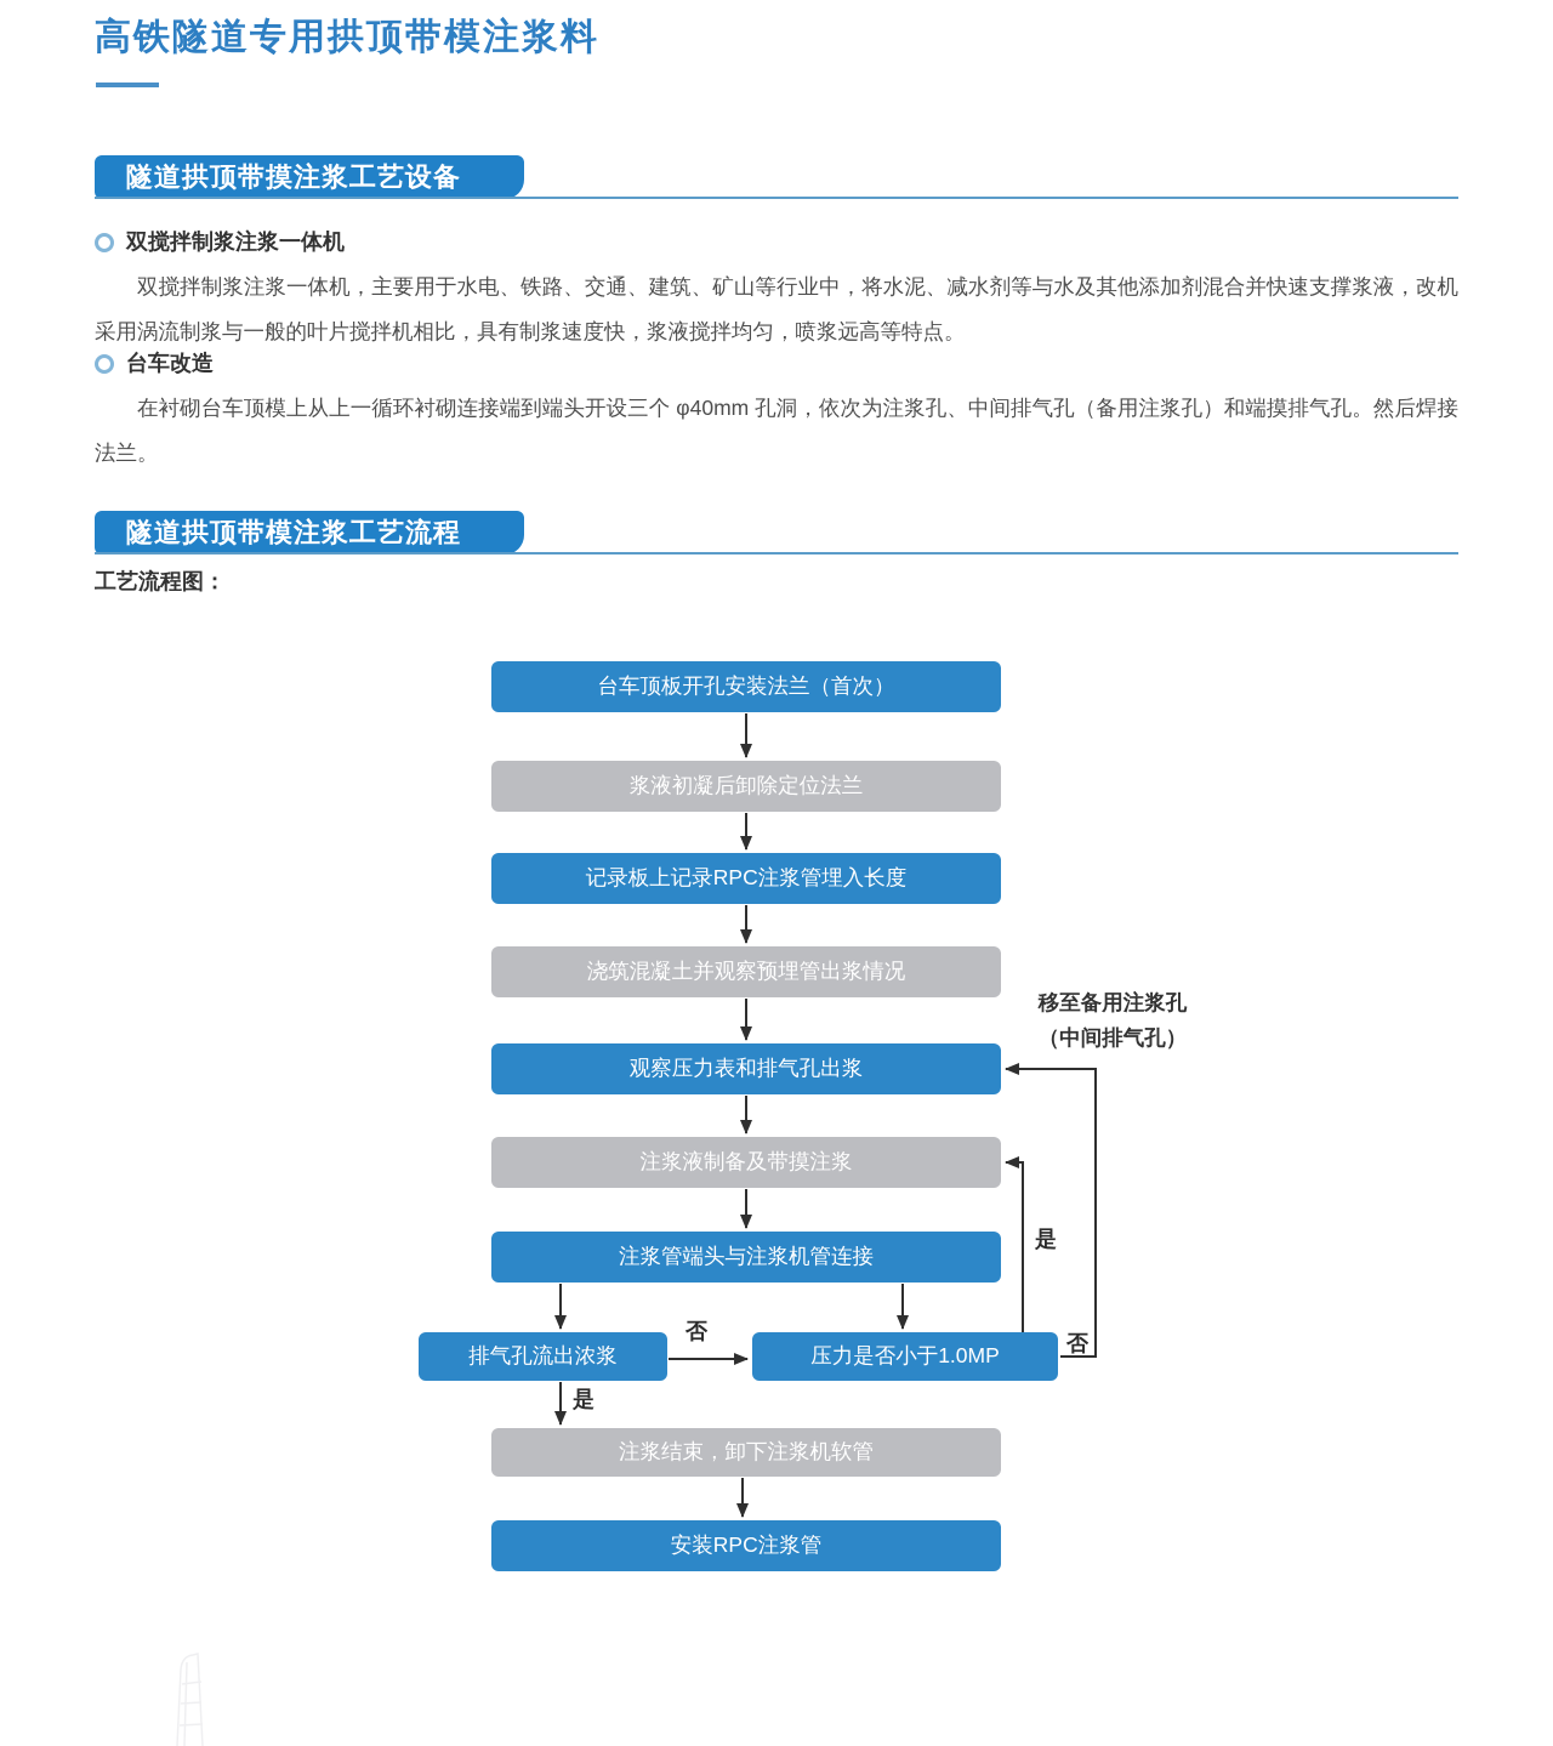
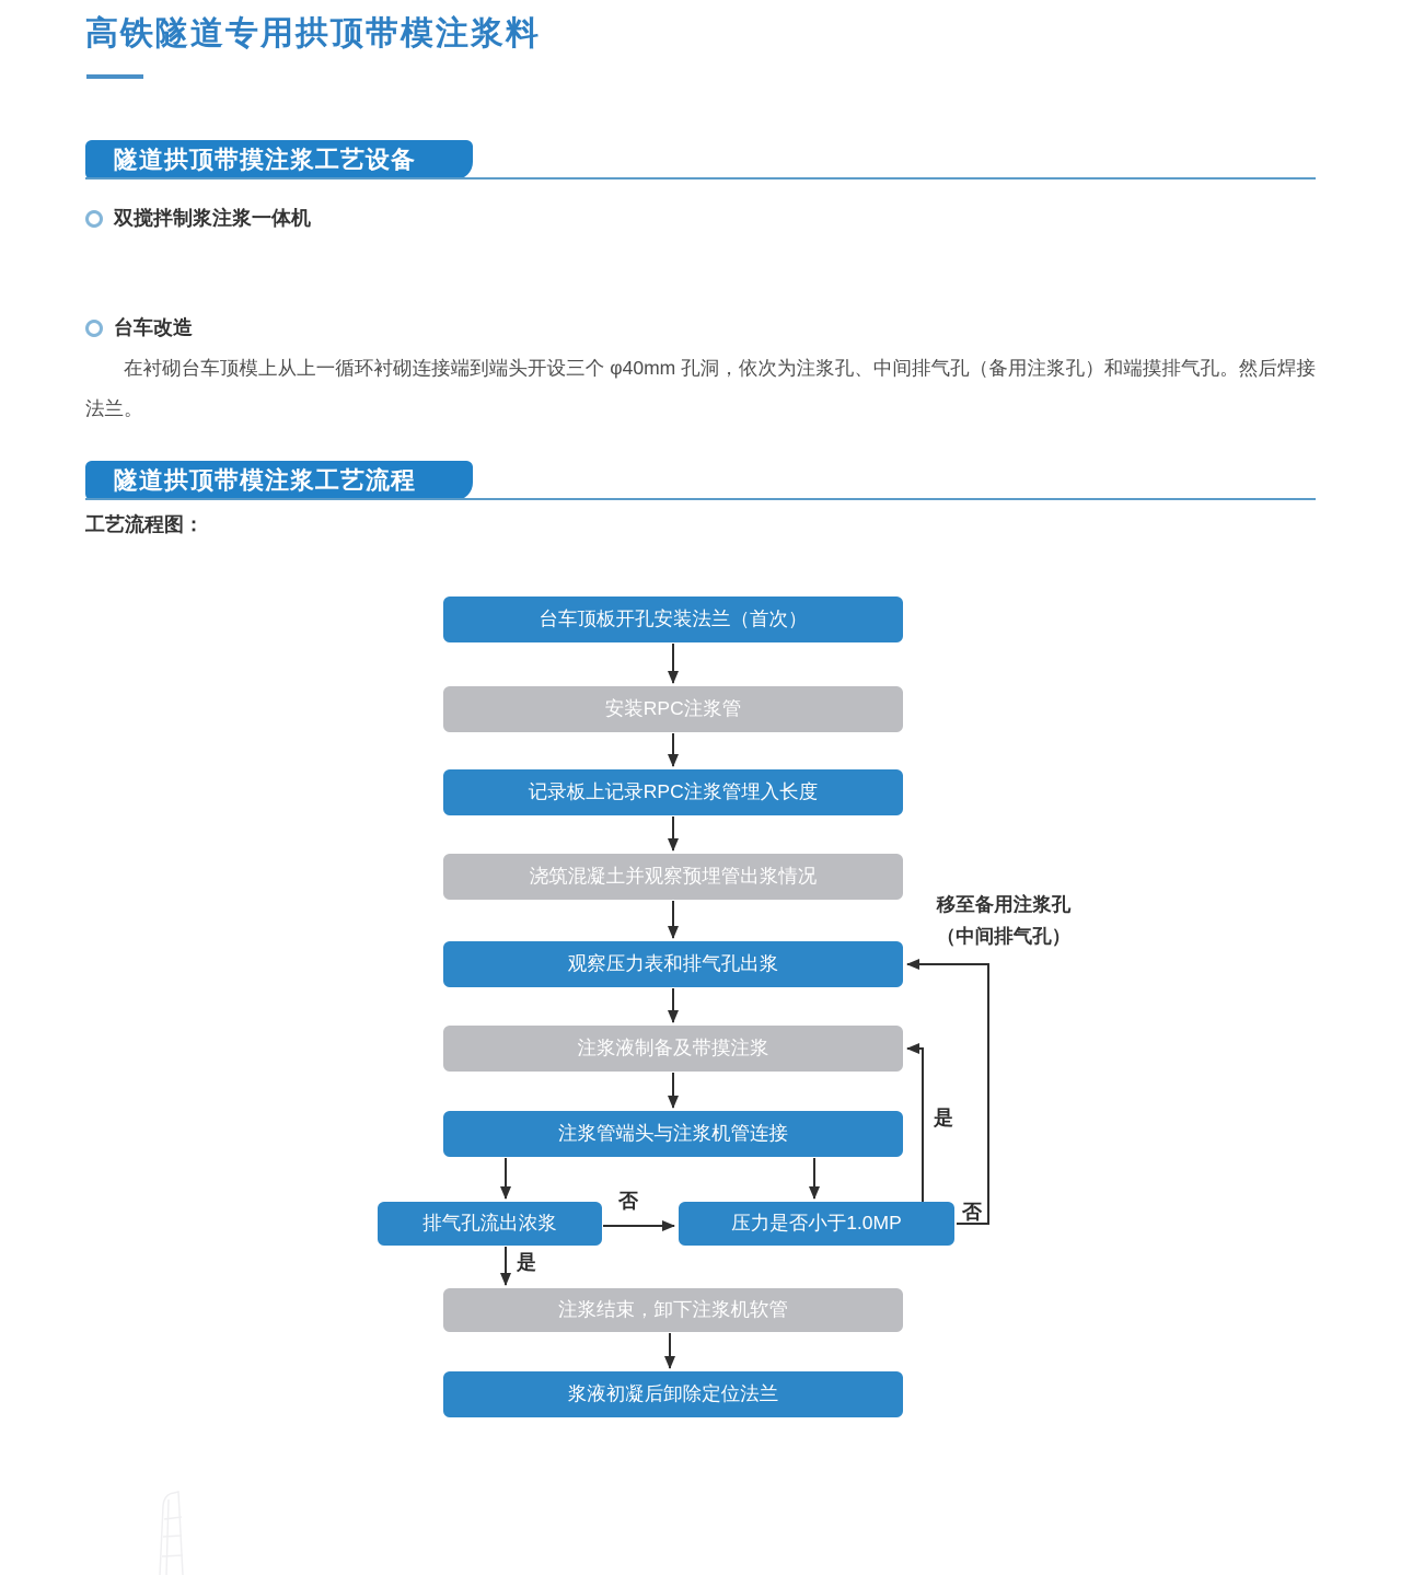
  高铁隧道专用拱顶带模注浆料
  隧道拱顶带摸注浆工艺设备
  双搅拌制浆注浆一体机
- 双搅拌制浆注浆一体机，主要用于水电、铁路、交通、建筑、矿山等行业中，将水泥、减水剂等与水及其他添加剂混合并快速支撑浆液，改机采用涡流制浆与一般的叶片搅拌机相比，具有制浆速度快，浆液搅拌均匀，喷浆远高等特点。
  台车改造
  在衬砌台车顶模上从上一循环衬砌连接端到端头开设三个 φ40mm 孔洞，依次为注浆孔、中间排气孔（备用注浆孔）和端摸排气孔。然后焊接法兰。
  隧道拱顶带模注浆工艺流程
  工艺流程图：
  台车顶板开孔安装法兰（首次）
- 浆液初凝后卸除定位法兰
+ 安装RPC注浆管
  记录板上记录RPC注浆管埋入长度
  浇筑混凝土并观察预埋管出浆情况
  观察压力表和排气孔出浆
  注浆液制备及带摸注浆
  注浆管端头与注浆机管连接
  排气孔流出浓浆
  压力是否小于1.0MP
  注浆结束，卸下注浆机软管
- 安装RPC注浆管
+ 浆液初凝后卸除定位法兰
  否
  是
  是
  否
  移至备用注浆孔
  （中间排气孔）
